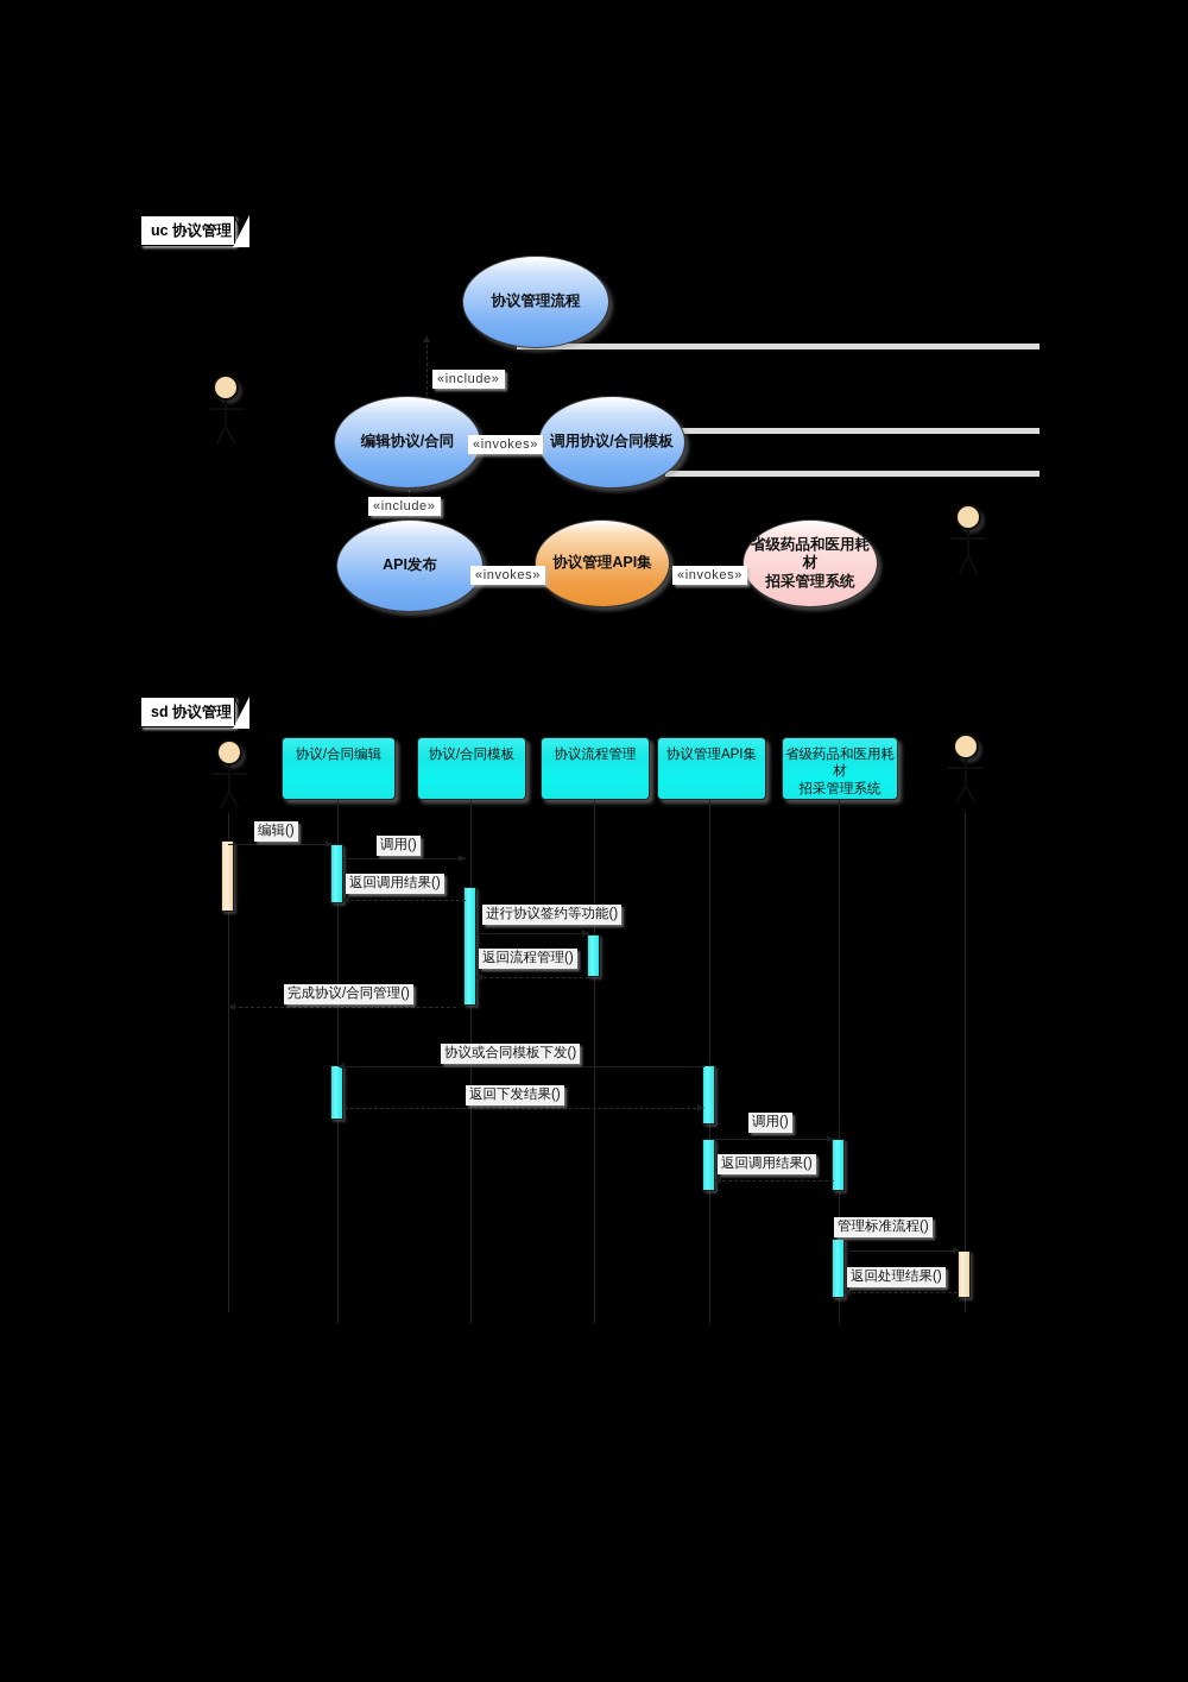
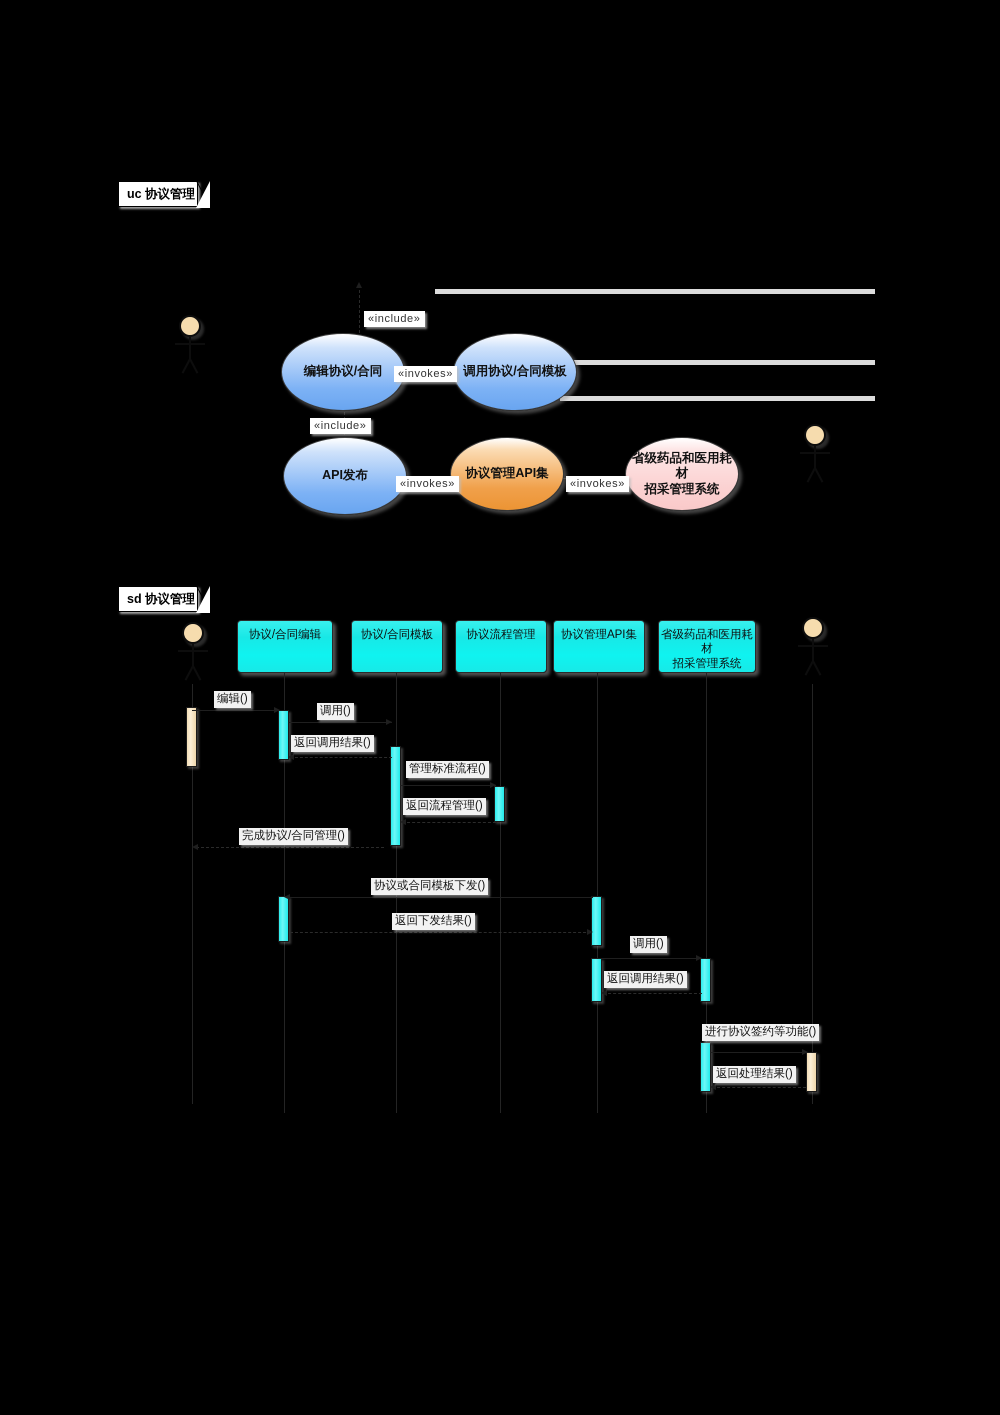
  uc 协议管理
- 协议管理流程
  编辑协议/合同
  调用协议/合同模板
  API发布
  协议管理API集
  省级药品和医用耗材
  招采管理系统
  «include»
  «invokes»
  «include»
  «invokes»
  «invokes»
  sd 协议管理
  协议/合同编辑
  协议/合同模板
  协议流程管理
  协议管理API集
  省级药品和医用耗材
  招采管理系统
  编辑()
  调用()
  返回调用结果()
- 进行协议签约等功能()
+ 管理标准流程()
  返回流程管理()
  完成协议/合同管理()
  协议或合同模板下发()
  返回下发结果()
  调用()
  返回调用结果()
- 管理标准流程()
+ 进行协议签约等功能()
  返回处理结果()
